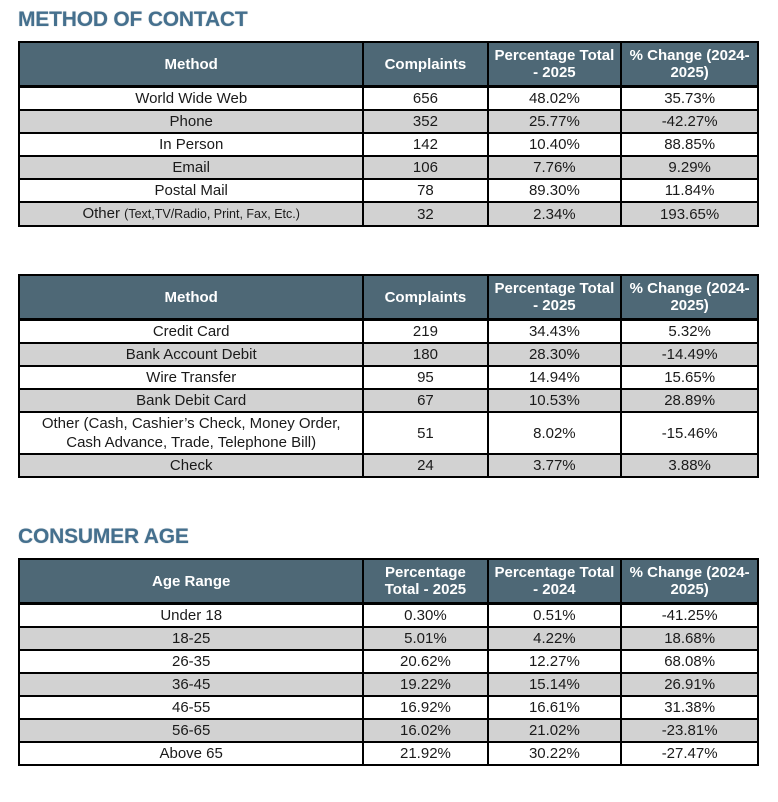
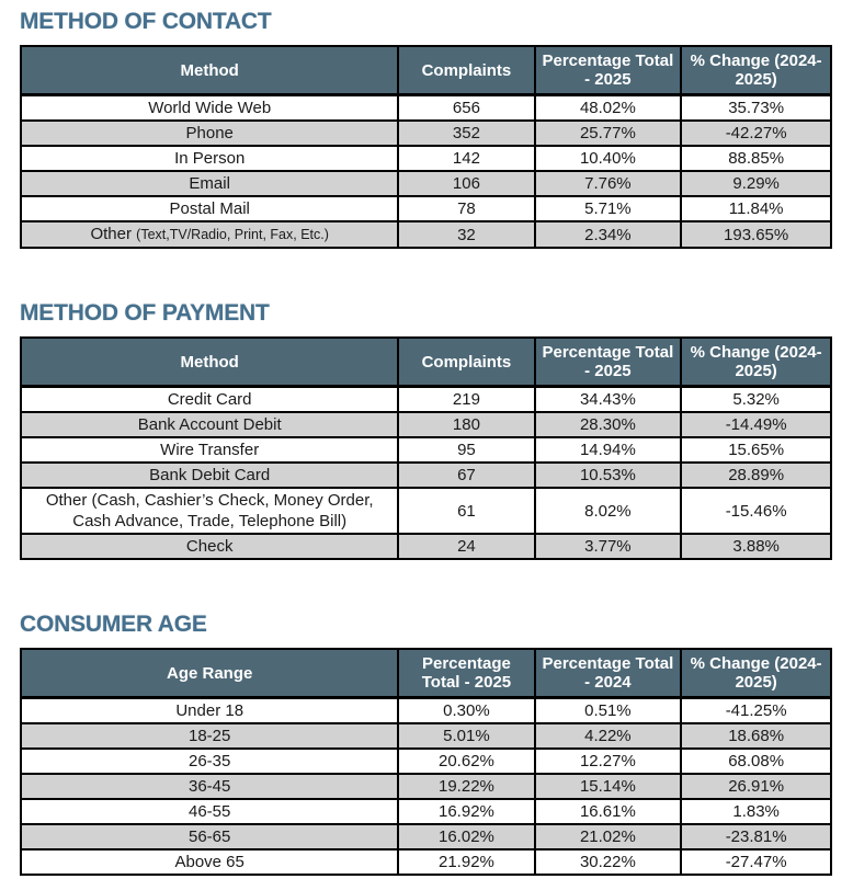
  METHOD OF CONTACT
  Method	Complaints	Percentage Total - 2025	% Change (2024-2025)
  World Wide Web	656	48.02%	35.73%
  Phone	352	25.77%	-42.27%
  In Person	142	10.40%	88.85%
  Email	106	7.76%	9.29%
- Postal Mail	78	89.30%	11.84%
+ Postal Mail	78	5.71%	11.84%
  Other (Text,TV/Radio, Print, Fax, Etc.)	32	2.34%	193.65%
+ METHOD OF PAYMENT
  Method	Complaints	Percentage Total - 2025	% Change (2024-2025)
  Credit Card	219	34.43%	5.32%
  Bank Account Debit	180	28.30%	-14.49%
  Wire Transfer	95	14.94%	15.65%
  Bank Debit Card	67	10.53%	28.89%
- Other (Cash, Cashier’s Check, Money Order, Cash Advance, Trade, Telephone Bill)	51	8.02%	-15.46%
+ Other (Cash, Cashier’s Check, Money Order, Cash Advance, Trade, Telephone Bill)	61	8.02%	-15.46%
  Check	24	3.77%	3.88%
  CONSUMER AGE
  Age Range	Percentage Total - 2025	Percentage Total - 2024	% Change (2024-2025)
  Under 18	0.30%	0.51%	-41.25%
  18-25	5.01%	4.22%	18.68%
  26-35	20.62%	12.27%	68.08%
  36-45	19.22%	15.14%	26.91%
- 46-55	16.92%	16.61%	31.38%
+ 46-55	16.92%	16.61%	1.83%
  56-65	16.02%	21.02%	-23.81%
  Above 65	21.92%	30.22%	-27.47%
